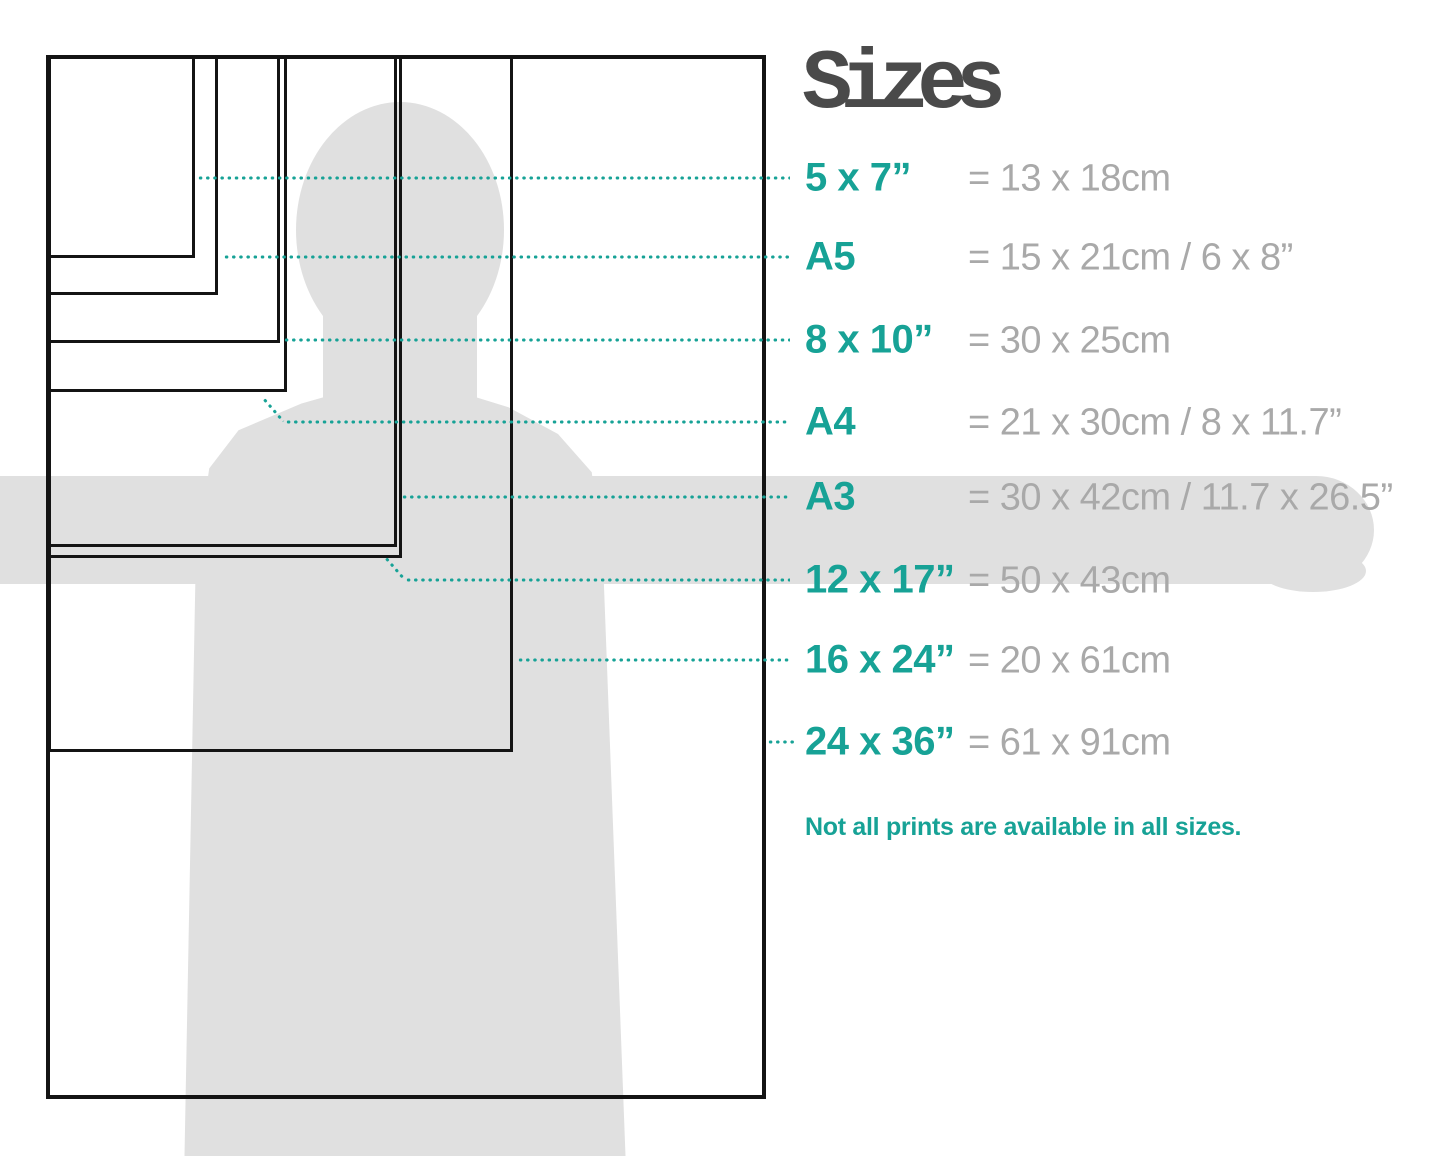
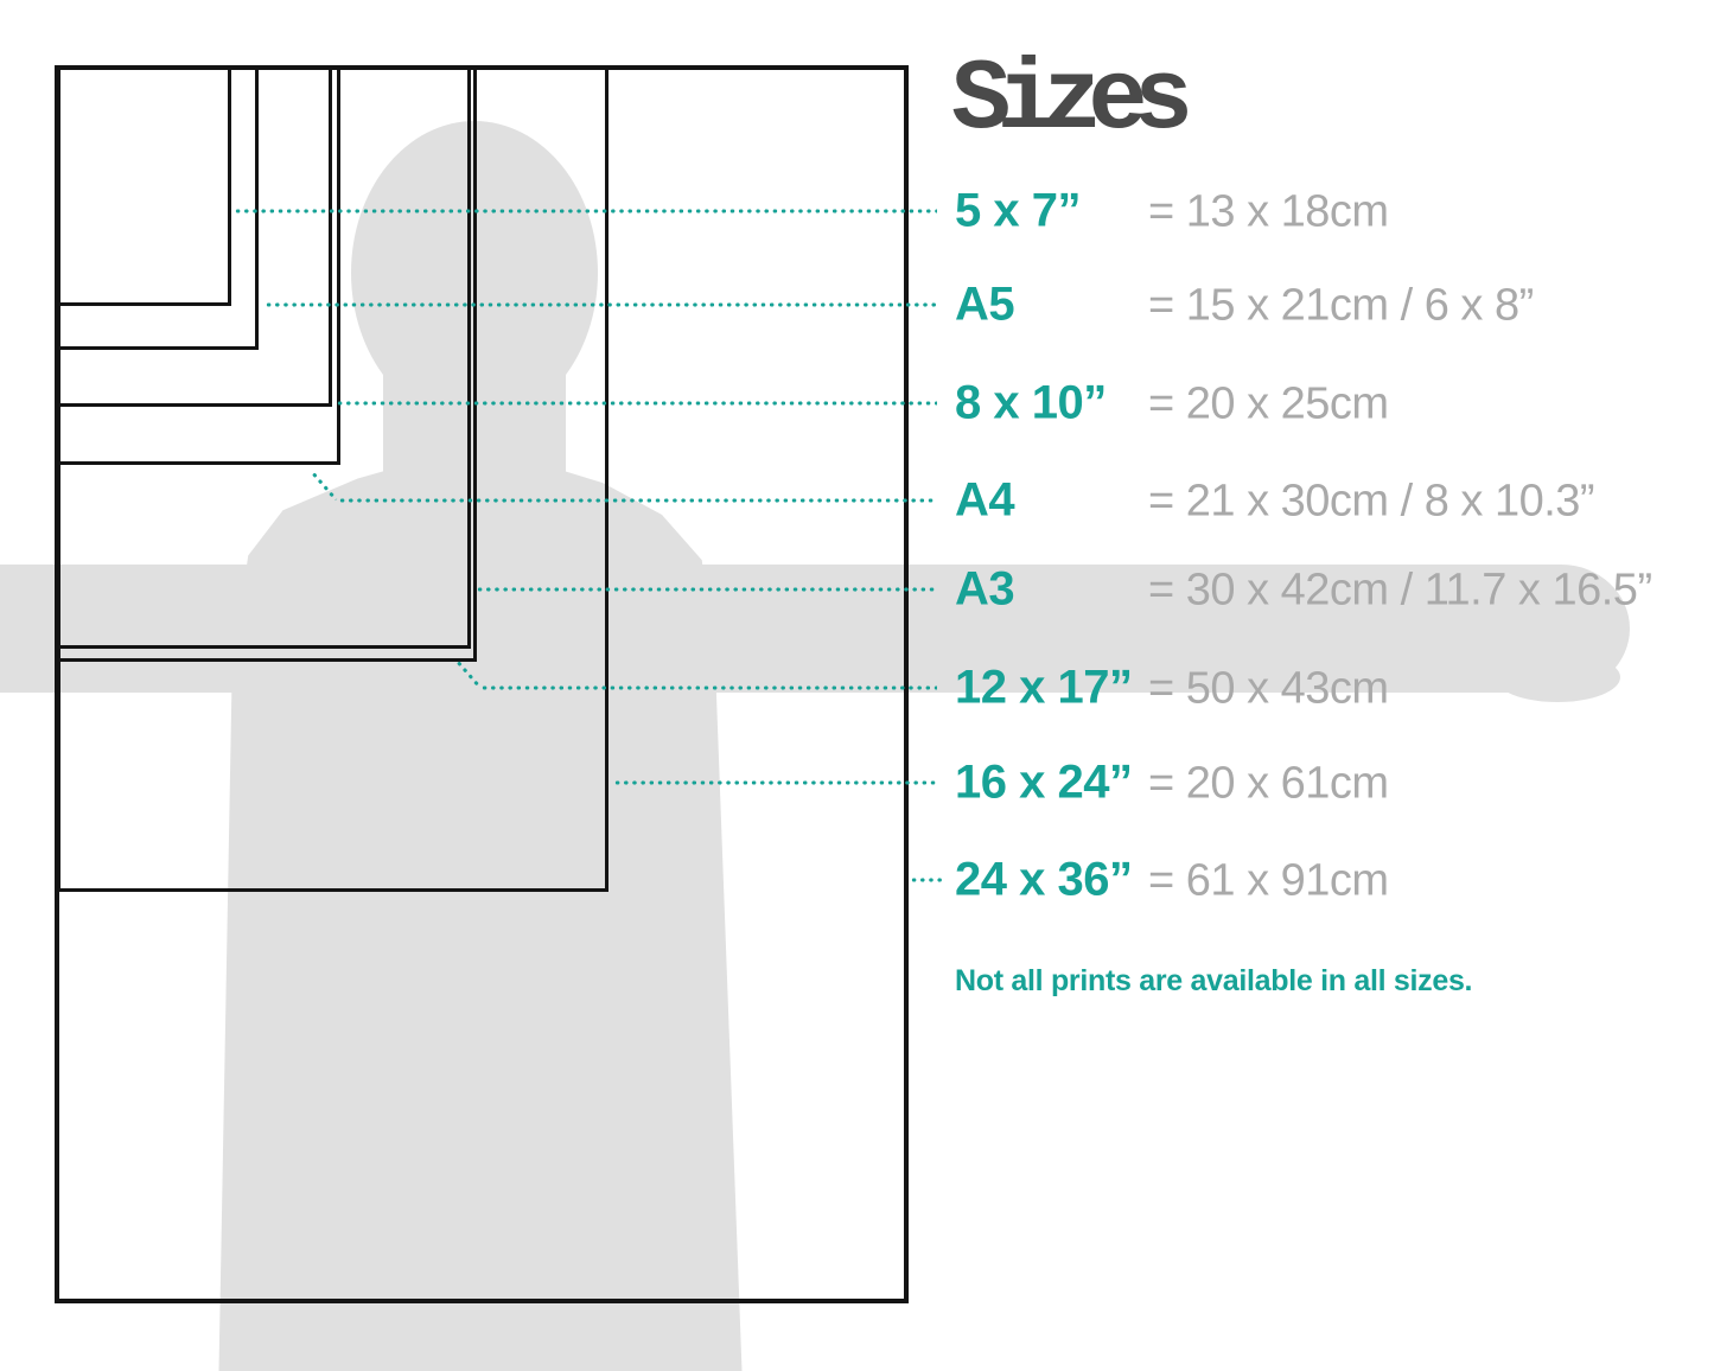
  Sizes
  5 x 7”
  = 13 x 18cm
  A5
  = 15 x 21cm / 6 x 8”
  8 x 10”
- = 30 x 25cm
+ = 20 x 25cm
  A4
- = 21 x 30cm / 8 x 11.7”
+ = 21 x 30cm / 8 x 10.3”
  A3
- = 30 x 42cm / 11.7 x 26.5”
+ = 30 x 42cm / 11.7 x 16.5”
  12 x 17”
  = 50 x 43cm
  16 x 24”
  = 20 x 61cm
  24 x 36”
  = 61 x 91cm
  Not all prints are available in all sizes.
